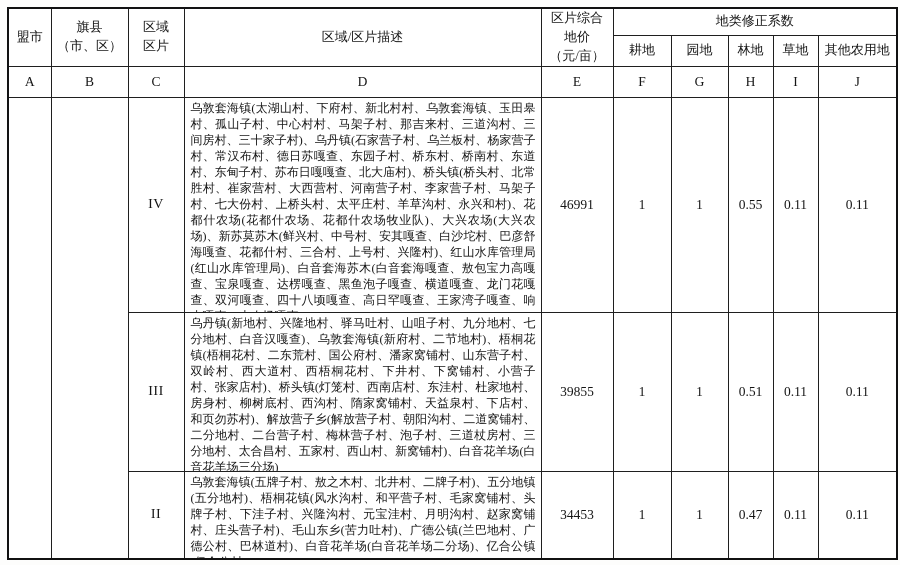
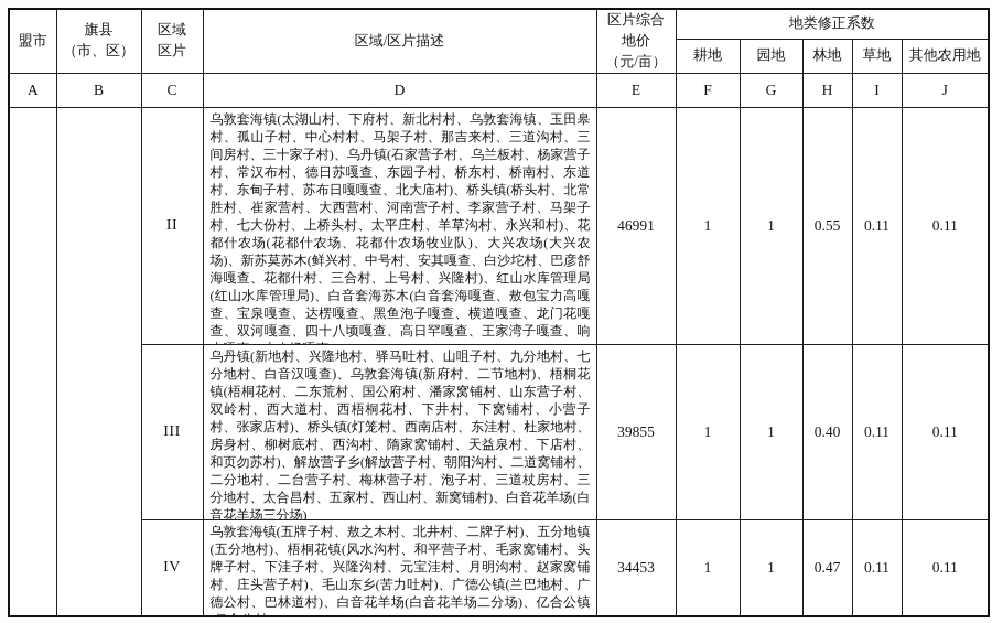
  盟市	旗县 （市、区）	区域 区片	区域/区片描述	区片综合 地价 （元/亩）	地类修正系数
  耕地	园地	林地	草地	其他农用地
  A	B	C	D	E	F	G	H	I	J
- 		IV	乌敦套海镇(太湖山村、下府村、新北村村、乌敦套海镇、玉田皋村、孤山子村、中心村村、马架子村、那吉来村、三道沟村、三间房村、三十家子村)、乌丹镇(石家营子村、乌兰板村、杨家营子村、常汉布村、德日苏嘎查、东园子村、桥东村、桥南村、东道村、东甸子村、苏布日嘎嘎查、北大庙村)、桥头镇(桥头村、北常胜村、崔家营村、大西营村、河南营子村、李家营子村、马架子村、七大份村、上桥头村、太平庄村、羊草沟村、永兴和村)、花都什农场(花都什农场、花都什农场牧业队)、大兴农场(大兴农场)、新苏莫苏木(鲜兴村、中号村、安其嘎查、白沙坨村、巴彦舒海嘎查、花都什村、三合村、上号村、兴隆村)、红山水库管理局(红山水库管理局)、白音套海苏木(白音套海嘎查、敖包宝力高嘎查、宝泉嘎查、达楞嘎查、黑鱼泡子嘎查、横道嘎查、龙门花嘎查、双河嘎查、四十八顷嘎查、高日罕嘎查、王家湾子嘎查、响	46991	1	1	0.55	0.11	0.11
+ 		II	乌敦套海镇(太湖山村、下府村、新北村村、乌敦套海镇、玉田皋村、孤山子村、中心村村、马架子村、那吉来村、三道沟村、三间房村、三十家子村)、乌丹镇(石家营子村、乌兰板村、杨家营子村、常汉布村、德日苏嘎查、东园子村、桥东村、桥南村、东道村、东甸子村、苏布日嘎嘎查、北大庙村)、桥头镇(桥头村、北常胜村、崔家营村、大西营村、河南营子村、李家营子村、马架子村、七大份村、上桥头村、太平庄村、羊草沟村、永兴和村)、花都什农场(花都什农场、花都什农场牧业队)、大兴农场(大兴农场)、新苏莫苏木(鲜兴村、中号村、安其嘎查、白沙坨村、巴彦舒海嘎查、花都什村、三合村、上号村、兴隆村)、红山水库管理局(红山水库管理局)、白音套海苏木(白音套海嘎查、敖包宝力高嘎查、宝泉嘎查、达楞嘎查、黑鱼泡子嘎查、横道嘎查、龙门花嘎查、双河嘎查、四十八顷嘎查、高日罕嘎查、王家湾子嘎查、响	46991	1	1	0.55	0.11	0.11
- III	乌丹镇(新地村、兴隆地村、驿马吐村、山咀子村、九分地村、七分地村、白音汉嘎查)、乌敦套海镇(新府村、二节地村)、梧桐花镇(梧桐花村、二东荒村、国公府村、潘家窝铺村、山东营子村、双岭村、西大道村、西梧桐花村、下井村、下窝铺村、小营子村、张家店村)、桥头镇(灯笼村、西南店村、东洼村、杜家地村、房身村、柳树底村、西沟村、隋家窝铺村、天益泉村、下店村、和页勿苏村)、解放营子乡(解放营子村、朝阳沟村、二道窝铺村、二分地村、二台营子村、梅林营子村、泡子村、三道杖房村、三分地村、太合昌村、五家村、西山村、新窝铺村)、白音花羊场(白音花羊场三分场)	39855	1	1	0.51	0.11	0.11
+ III	乌丹镇(新地村、兴隆地村、驿马吐村、山咀子村、九分地村、七分地村、白音汉嘎查)、乌敦套海镇(新府村、二节地村)、梧桐花镇(梧桐花村、二东荒村、国公府村、潘家窝铺村、山东营子村、双岭村、西大道村、西梧桐花村、下井村、下窝铺村、小营子村、张家店村)、桥头镇(灯笼村、西南店村、东洼村、杜家地村、房身村、柳树底村、西沟村、隋家窝铺村、天益泉村、下店村、和页勿苏村)、解放营子乡(解放营子村、朝阳沟村、二道窝铺村、二分地村、二台营子村、梅林营子村、泡子村、三道杖房村、三分地村、太合昌村、五家村、西山村、新窝铺村)、白音花羊场(白音花羊场三分场)	39855	1	1	0.40	0.11	0.11
- II	乌敦套海镇(五牌子村、敖之木村、北井村、二牌子村)、五分地镇(五分地村)、梧桐花镇(风水沟村、和平营子村、毛家窝铺村、头牌子村、下洼子村、兴隆沟村、元宝洼村、月明沟村、赵家窝铺村、庄头营子村)、毛山东乡(苦力吐村)、广德公镇(兰巴地村、广德公村、巴林道村)、白音花羊场(白音花羊场二分场)、亿合公镇	34453	1	1	0.47	0.11	0.11
+ IV	乌敦套海镇(五牌子村、敖之木村、北井村、二牌子村)、五分地镇(五分地村)、梧桐花镇(风水沟村、和平营子村、毛家窝铺村、头牌子村、下洼子村、兴隆沟村、元宝洼村、月明沟村、赵家窝铺村、庄头营子村)、毛山东乡(苦力吐村)、广德公镇(兰巴地村、广德公村、巴林道村)、白音花羊场(白音花羊场二分场)、亿合公镇	34453	1	1	0.47	0.11	0.11
